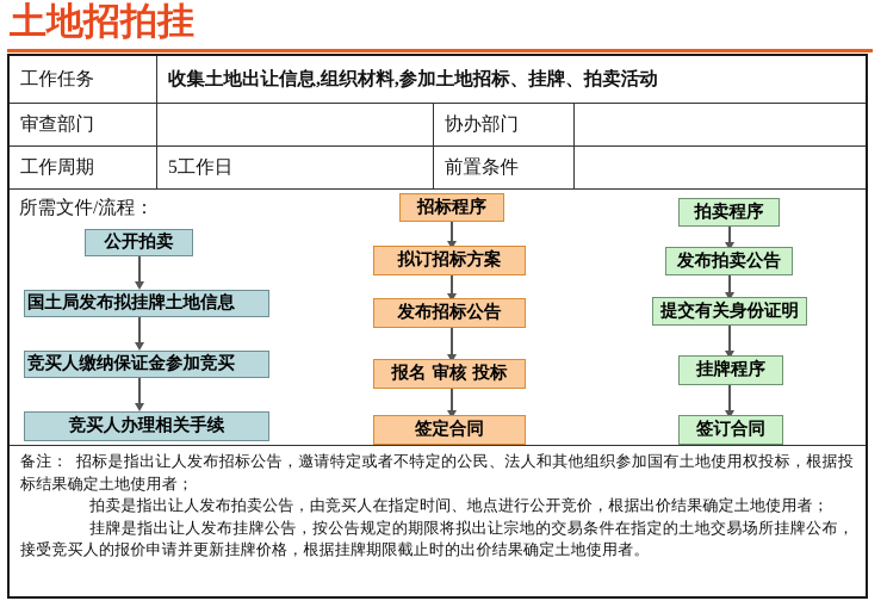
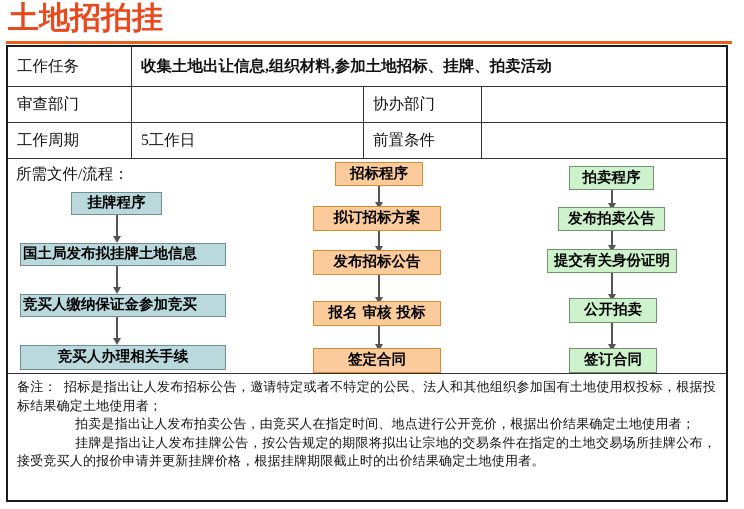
  土地招拍挂
  工作任务
  收集土地出让信息,组织材料,参加土地招标、挂牌、拍卖活动
  审查部门
  协办部门
  工作周期
  5工作日
  前置条件
  所需文件/流程：
- 公开拍卖
+ 挂牌程序
  国土局发布拟挂牌土地信息
  竞买人缴纳保证金参加竞买
  竞买人办理相关手续
  招标程序
  拟订招标方案
  发布招标公告
  报名 审核 投标
  签定合同
  拍卖程序
  发布拍卖公告
  提交有关身份证明
- 挂牌程序
+ 公开拍卖
  签订合同
  备注： 招标是指出让人发布招标公告，邀请特定或者不特定的公民、法人和其他组织参加国有土地使用权投标，根据投标结果确定土地使用者；
  拍卖是指出让人发布拍卖公告，由竞买人在指定时间、地点进行公开竞价，根据出价结果确定土地使用者；
  挂牌是指出让人发布挂牌公告，按公告规定的期限将拟出让宗地的交易条件在指定的土地交易场所挂牌公布，接受竞买人的报价申请并更新挂牌价格，根据挂牌期限截止时的出价结果确定土地使用者。
